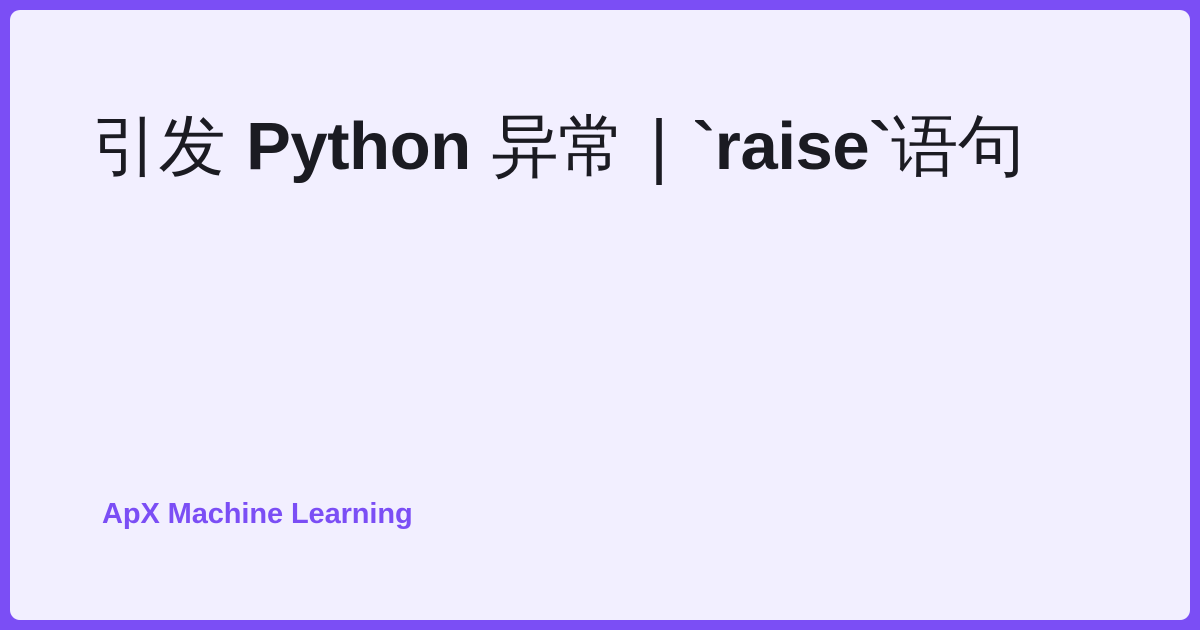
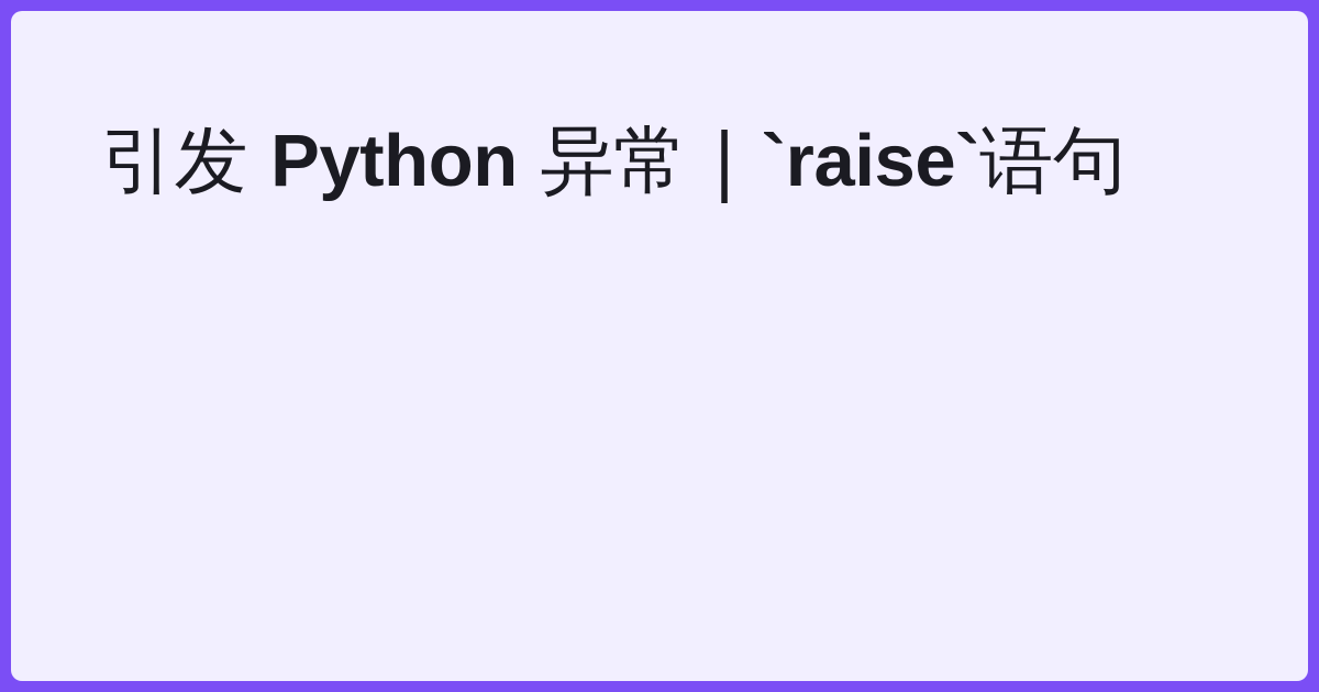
  引发 Python 异常 | `raise`语句
- ApX Machine Learning
